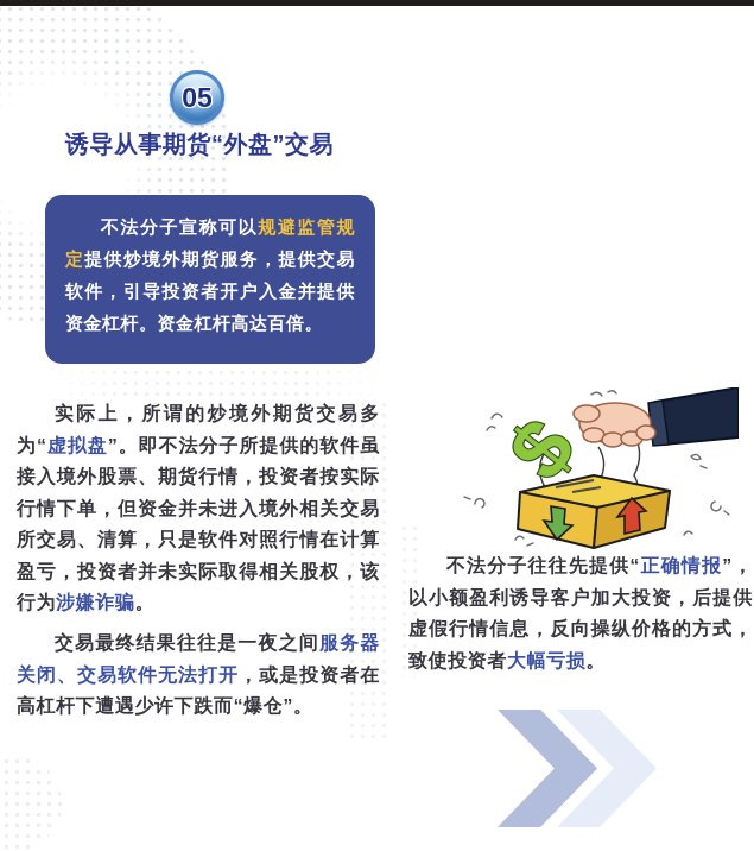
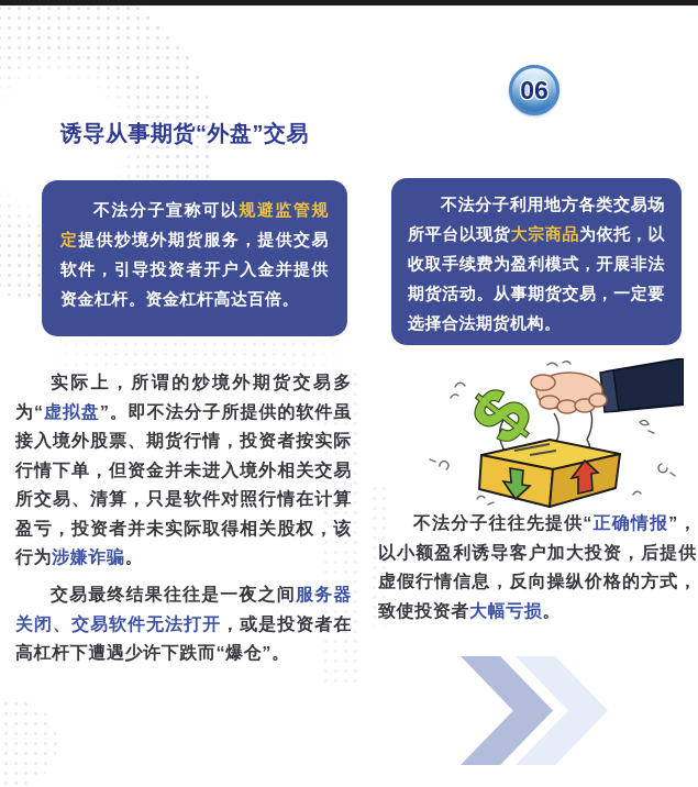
- 05
  诱导从事期货“外盘”交易
  不法分子宣称可以规避监管规定提供炒境外期货服务，提供交易软件，引导投资者开户入金并提供资金杠杆。资金杠杆高达百倍。
  实际上，所谓的炒境外期货交易多为“虚拟盘”。即不法分子所提供的软件虽接入境外股票、期货行情，投资者按实际行情下单，但资金并未进入境外相关交易所交易、清算，只是软件对照行情在计算盈亏，投资者并未实际取得相关股权，该行为涉嫌诈骗。
  交易最终结果往往是一夜之间服务器关闭、交易软件无法打开，或是投资者在高杠杆下遭遇少许下跌而“爆仓”。
+ 06
+ 不法分子利用地方各类交易场所平台以现货大宗商品为依托，以收取手续费为盈利模式，开展非法期货活动。从事期货交易，一定要选择合法期货机构。
  不法分子往往先提供“正确情报”，以小额盈利诱导客户加大投资，后提供虚假行情信息，反向操纵价格的方式，致使投资者大幅亏损。
